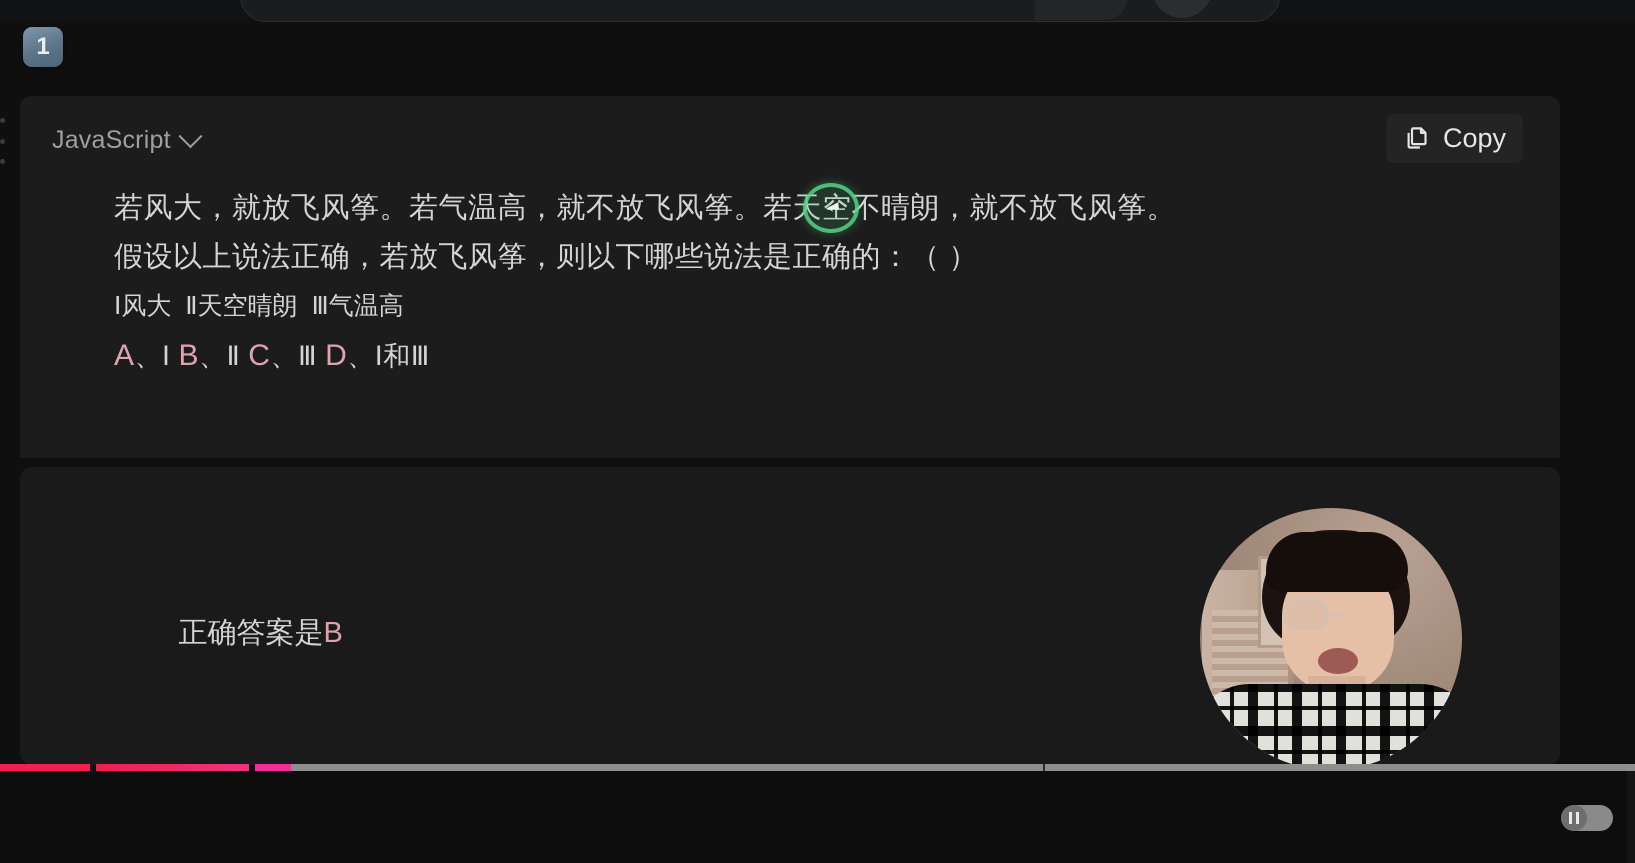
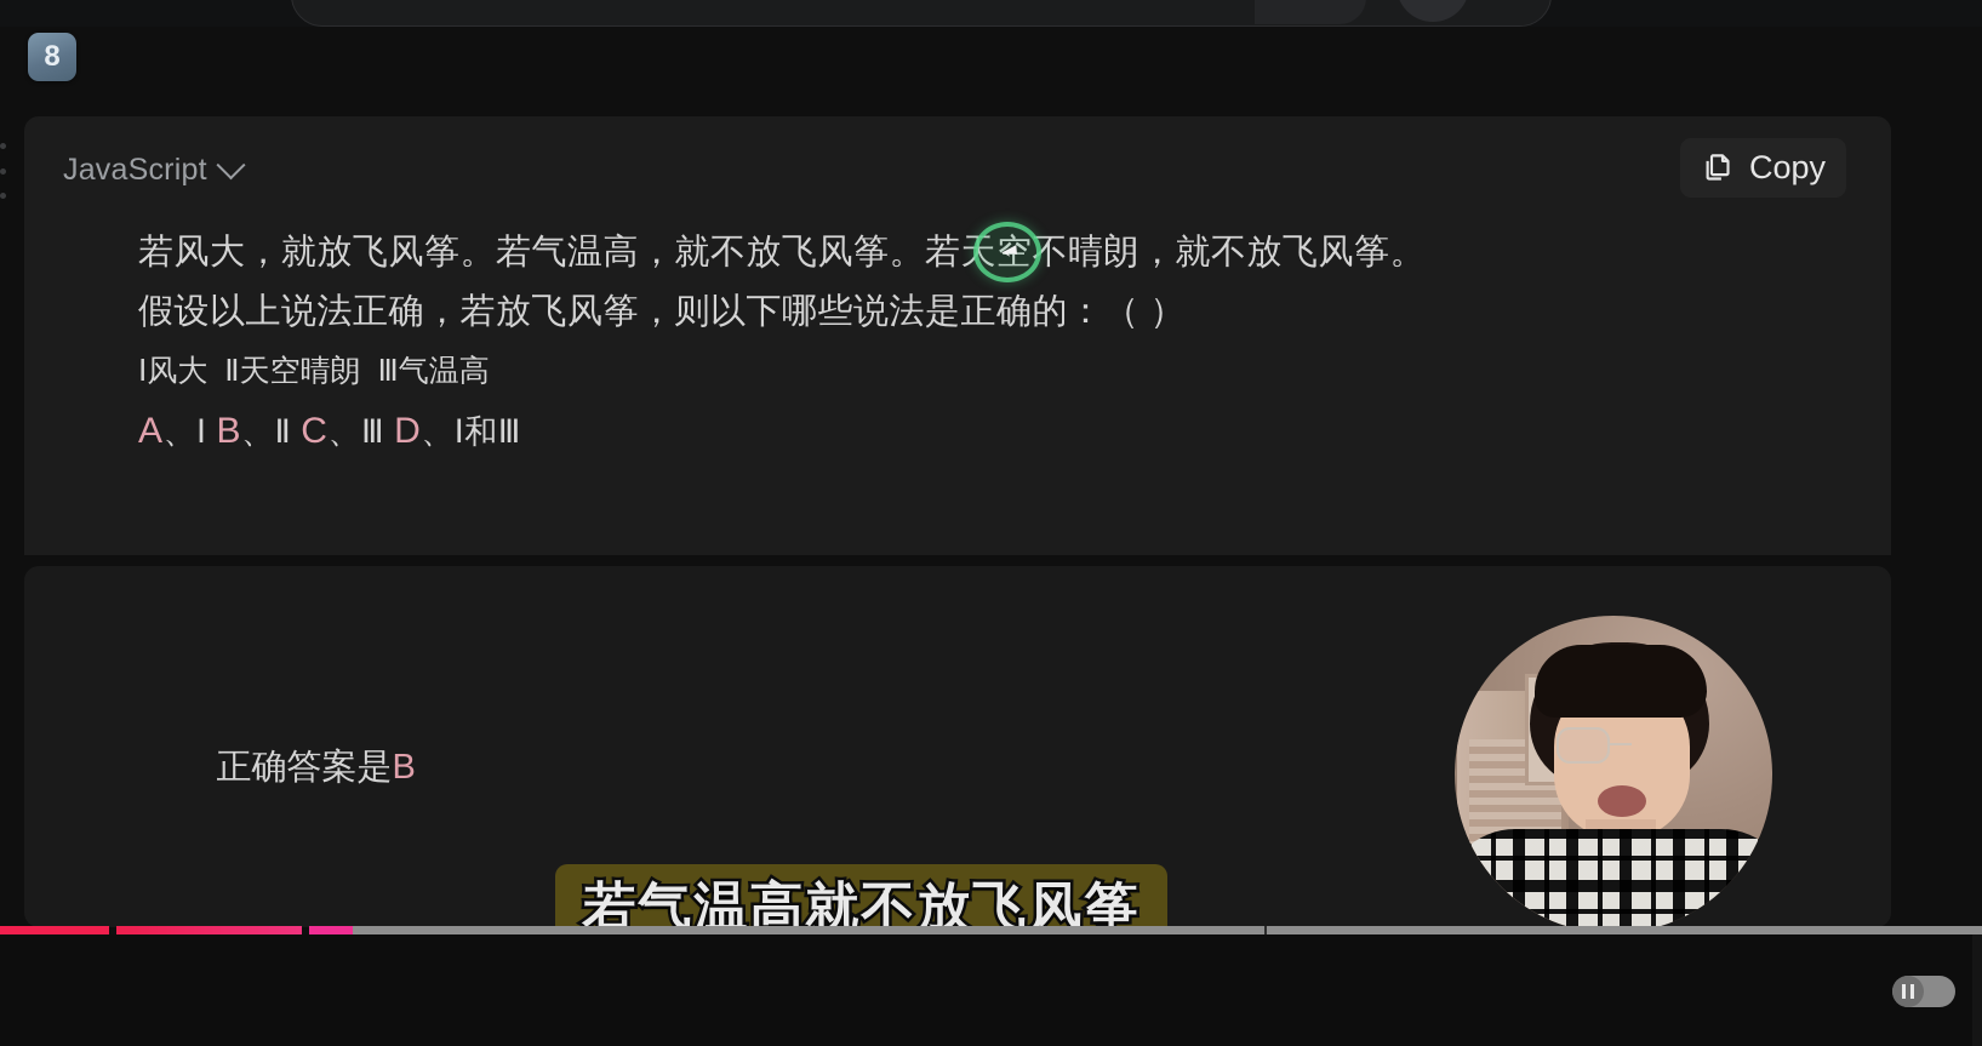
- 1
+ 8
  JavaScript
  Copy
  若风大，就放飞风筝。若气温高，就不放飞风筝。若天空不晴朗，就不放飞风筝。
  假设以上说法正确，若放飞风筝，则以下哪些说法是正确的：（ ）
  Ⅰ风大 Ⅱ天空晴朗 Ⅲ气温高
  A、Ⅰ B、Ⅱ C、Ⅲ D、Ⅰ和Ⅲ
  正确答案是B
+ 若气温高就不放飞风筝
